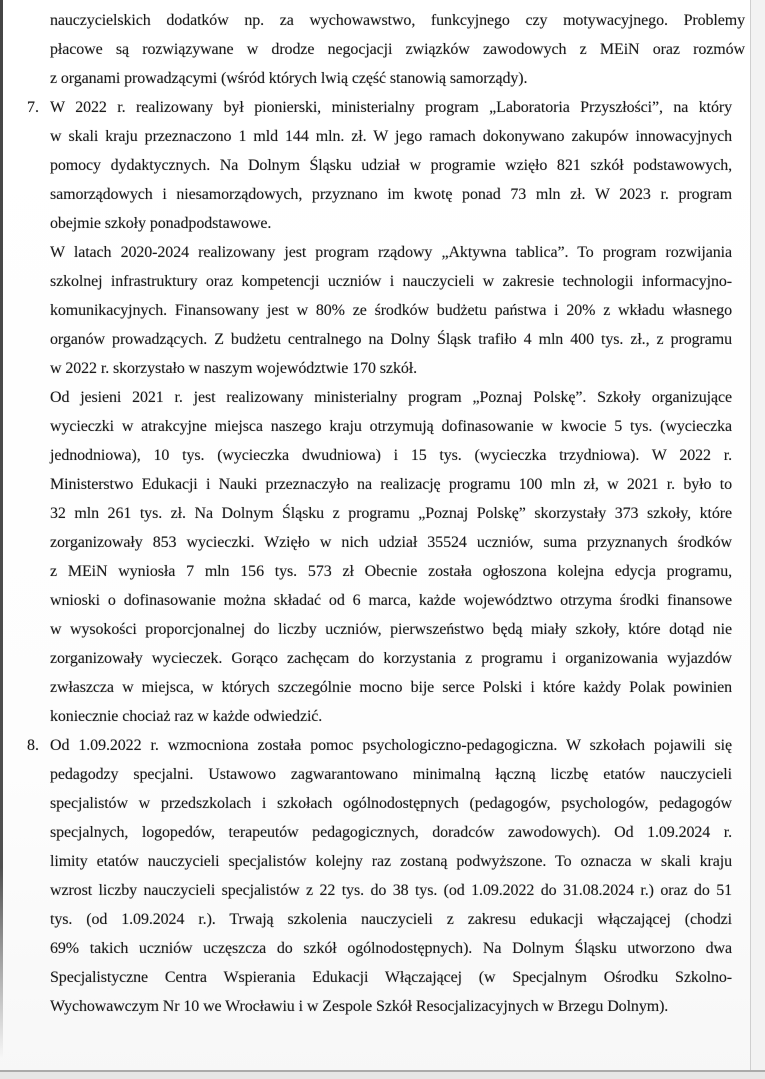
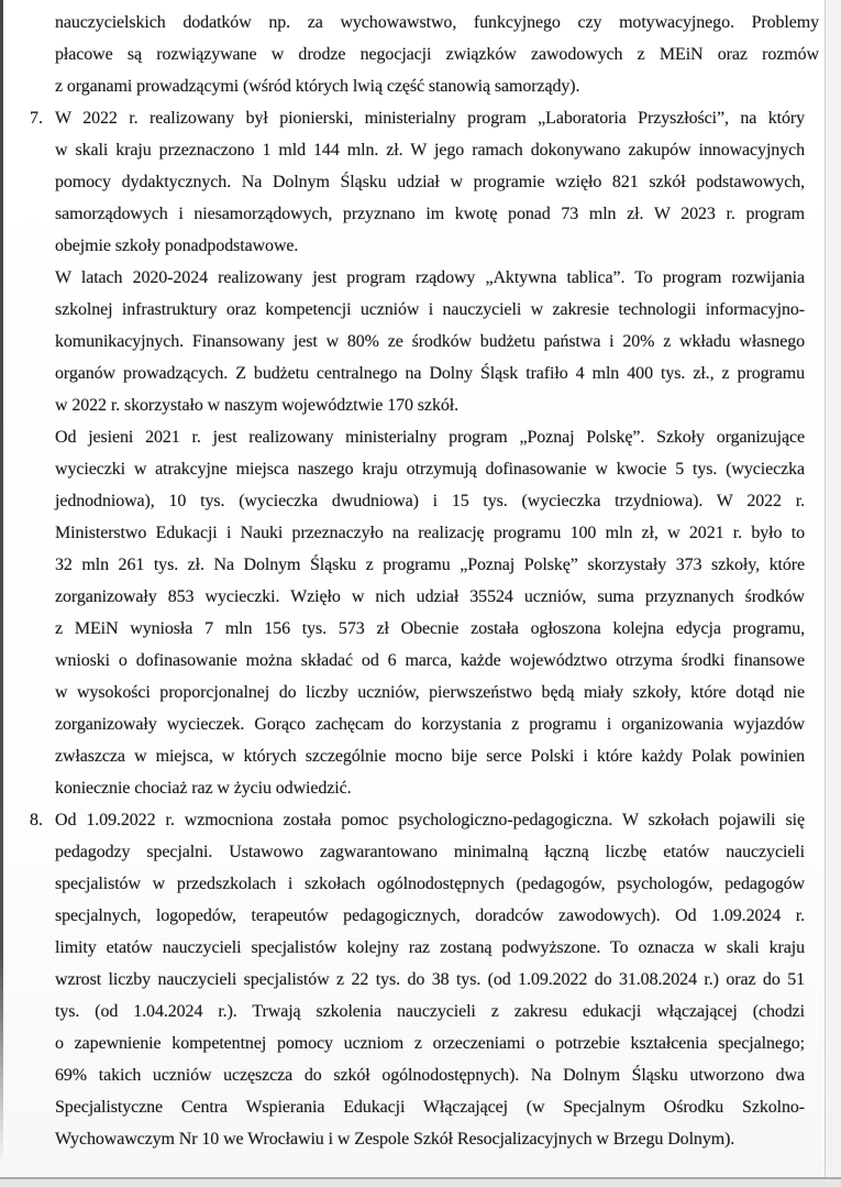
  nauczycielskich dodatków np. za wychowawstwo, funkcyjnego czy motywacyjnego. Problemy
  płacowe są rozwiązywane w drodze negocjacji związków zawodowych z MEiN oraz rozmów
  z organami prowadzącymi (wśród których lwią część stanowią samorządy).
  7.
  W 2022 r. realizowany był pionierski, ministerialny program „Laboratoria Przyszłości”, na który
  w skali kraju przeznaczono 1 mld 144 mln. zł. W jego ramach dokonywano zakupów innowacyjnych
  pomocy dydaktycznych. Na Dolnym Śląsku udział w programie wzięło 821 szkół podstawowych,
  samorządowych i niesamorządowych, przyznano im kwotę ponad 73 mln zł. W 2023 r. program
  obejmie szkoły ponadpodstawowe.
  W latach 2020-2024 realizowany jest program rządowy „Aktywna tablica”. To program rozwijania
  szkolnej infrastruktury oraz kompetencji uczniów i nauczycieli w zakresie technologii informacyjno-
  komunikacyjnych. Finansowany jest w 80% ze środków budżetu państwa i 20% z wkładu własnego
  organów prowadzących. Z budżetu centralnego na Dolny Śląsk trafiło 4 mln 400 tys. zł., z programu
  w 2022 r. skorzystało w naszym województwie 170 szkół.
  Od jesieni 2021 r. jest realizowany ministerialny program „Poznaj Polskę”. Szkoły organizujące
  wycieczki w atrakcyjne miejsca naszego kraju otrzymują dofinasowanie w kwocie 5 tys. (wycieczka
  jednodniowa), 10 tys. (wycieczka dwudniowa) i 15 tys. (wycieczka trzydniowa). W 2022 r.
  Ministerstwo Edukacji i Nauki przeznaczyło na realizację programu 100 mln zł, w 2021 r. było to
  32 mln 261 tys. zł. Na Dolnym Śląsku z programu „Poznaj Polskę” skorzystały 373 szkoły, które
  zorganizowały 853 wycieczki. Wzięło w nich udział 35524 uczniów, suma przyznanych środków
  z MEiN wyniosła 7 mln 156 tys. 573 zł Obecnie została ogłoszona kolejna edycja programu,
  wnioski o dofinasowanie można składać od 6 marca, każde województwo otrzyma środki finansowe
  w wysokości proporcjonalnej do liczby uczniów, pierwszeństwo będą miały szkoły, które dotąd nie
  zorganizowały wycieczek. Gorąco zachęcam do korzystania z programu i organizowania wyjazdów
  zwłaszcza w miejsca, w których szczególnie mocno bije serce Polski i które każdy Polak powinien
- koniecznie chociaż raz w każde odwiedzić.
+ koniecznie chociaż raz w życiu odwiedzić.
  8.
  Od 1.09.2022 r. wzmocniona została pomoc psychologiczno-pedagogiczna. W szkołach pojawili się
  pedagodzy specjalni. Ustawowo zagwarantowano minimalną łączną liczbę etatów nauczycieli
  specjalistów w przedszkolach i szkołach ogólnodostępnych (pedagogów, psychologów, pedagogów
  specjalnych, logopedów, terapeutów pedagogicznych, doradców zawodowych). Od 1.09.2024 r.
  limity etatów nauczycieli specjalistów kolejny raz zostaną podwyższone. To oznacza w skali kraju
  wzrost liczby nauczycieli specjalistów z 22 tys. do 38 tys. (od 1.09.2022 do 31.08.2024 r.) oraz do 51
- tys. (od 1.09.2024 r.). Trwają szkolenia nauczycieli z zakresu edukacji włączającej (chodzi
+ tys. (od 1.04.2024 r.). Trwają szkolenia nauczycieli z zakresu edukacji włączającej (chodzi
+ o zapewnienie kompetentnej pomocy uczniom z orzeczeniami o potrzebie kształcenia specjalnego;
  69% takich uczniów uczęszcza do szkół ogólnodostępnych). Na Dolnym Śląsku utworzono dwa
  Specjalistyczne Centra Wspierania Edukacji Włączającej (w Specjalnym Ośrodku Szkolno-
  Wychowawczym Nr 10 we Wrocławiu i w Zespole Szkół Resocjalizacyjnych w Brzegu Dolnym).
